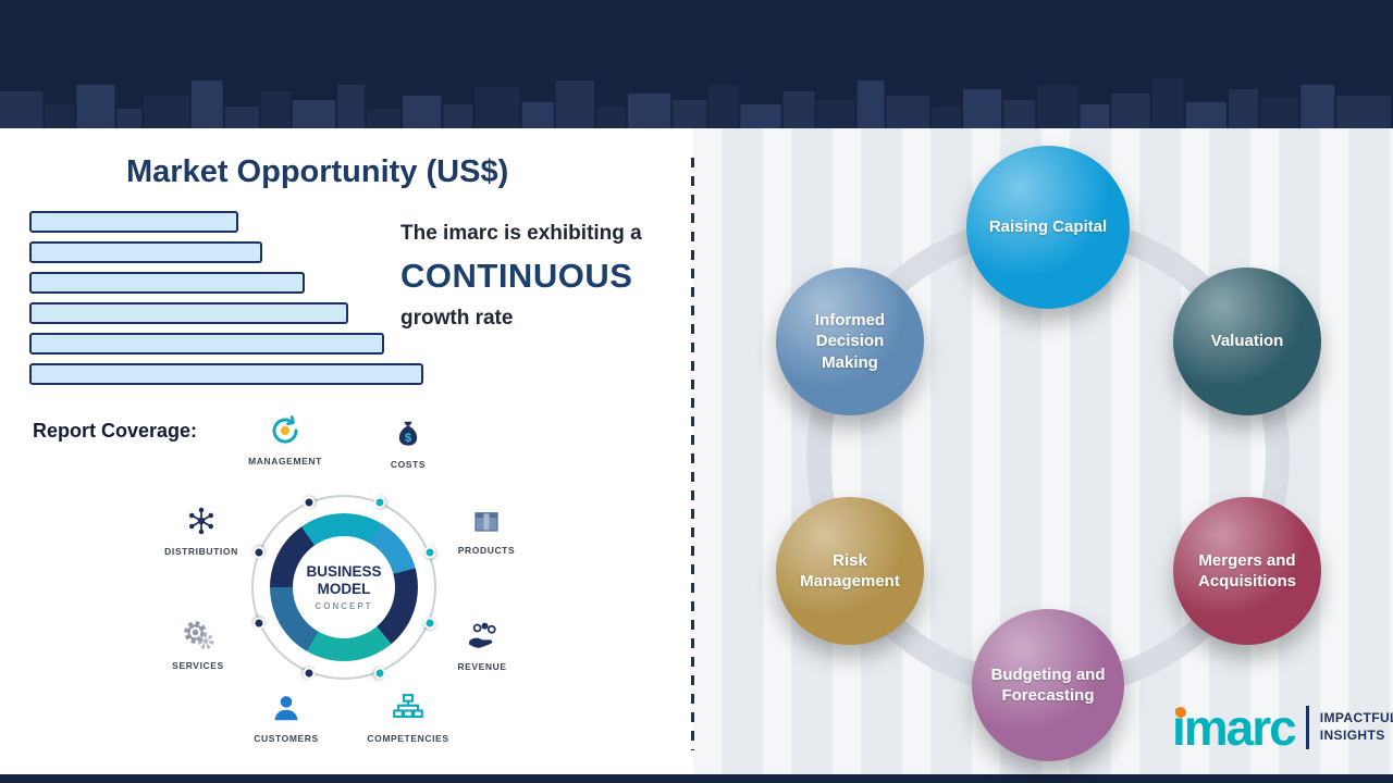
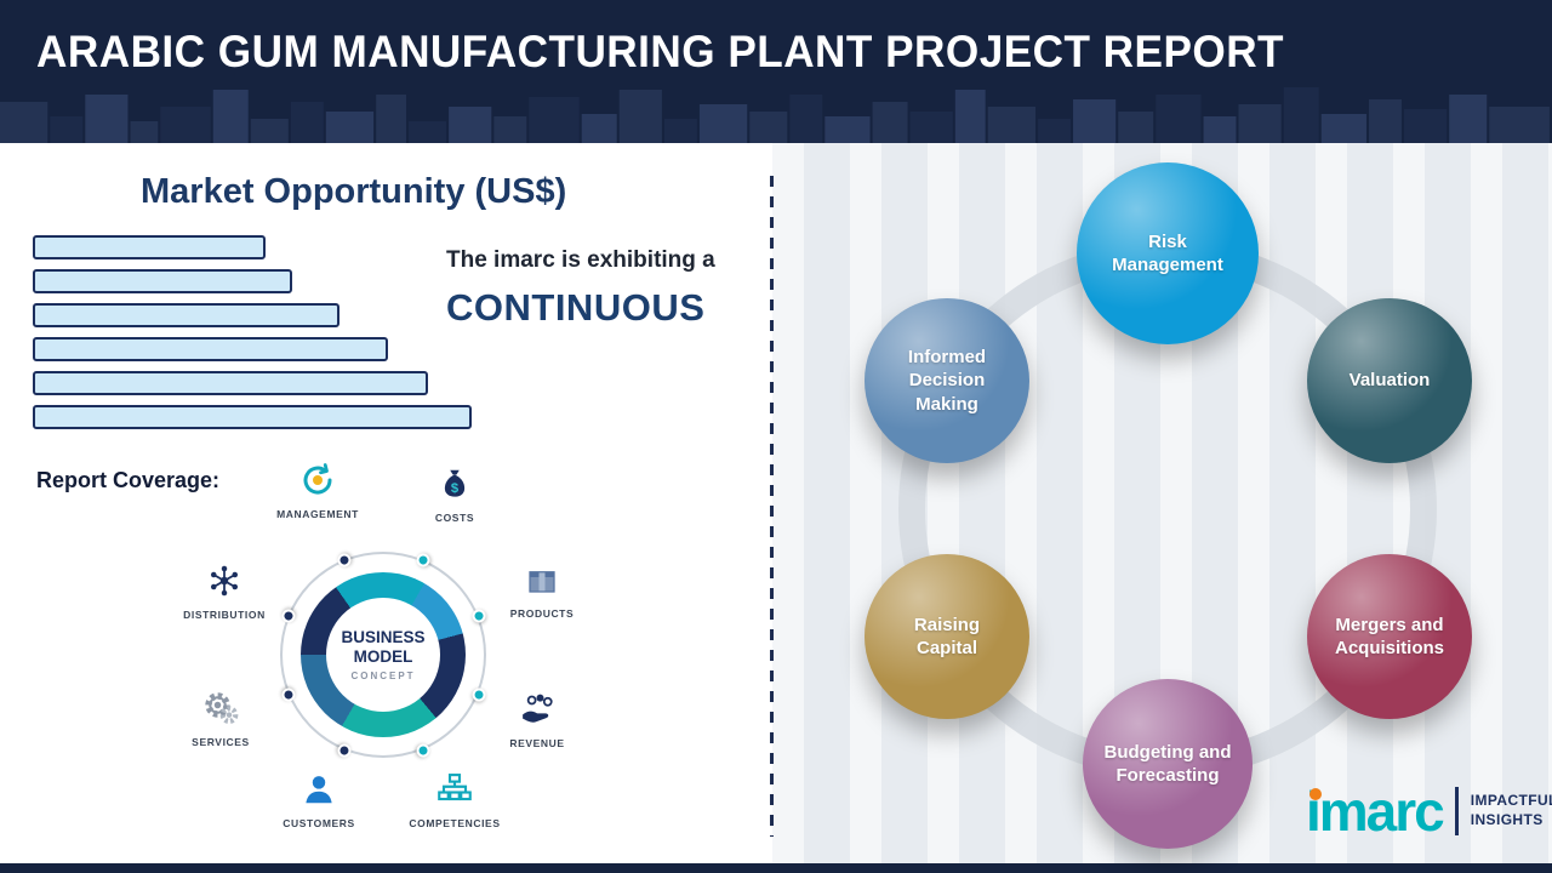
+ ARABIC GUM MANUFACTURING PLANT PROJECT REPORT
  Market Opportunity (US$)
  The imarc is exhibiting a
  CONTINUOUS
- growth rate
  Report Coverage:
  BUSINESS
  MODEL
  CONCEPT
  MANAGEMENT
  $
  COSTS
  DISTRIBUTION
  PRODUCTS
  SERVICES
  REVENUE
  CUSTOMERS
  COMPETENCIES
- Raising Capital
+ Risk Management
  Valuation
  Mergers and Acquisitions
  Budgeting and Forecasting
- Risk Management
+ Raising Capital
  Informed Decision Making
  imarc
  IMPACTFU
  INSIGHTS
